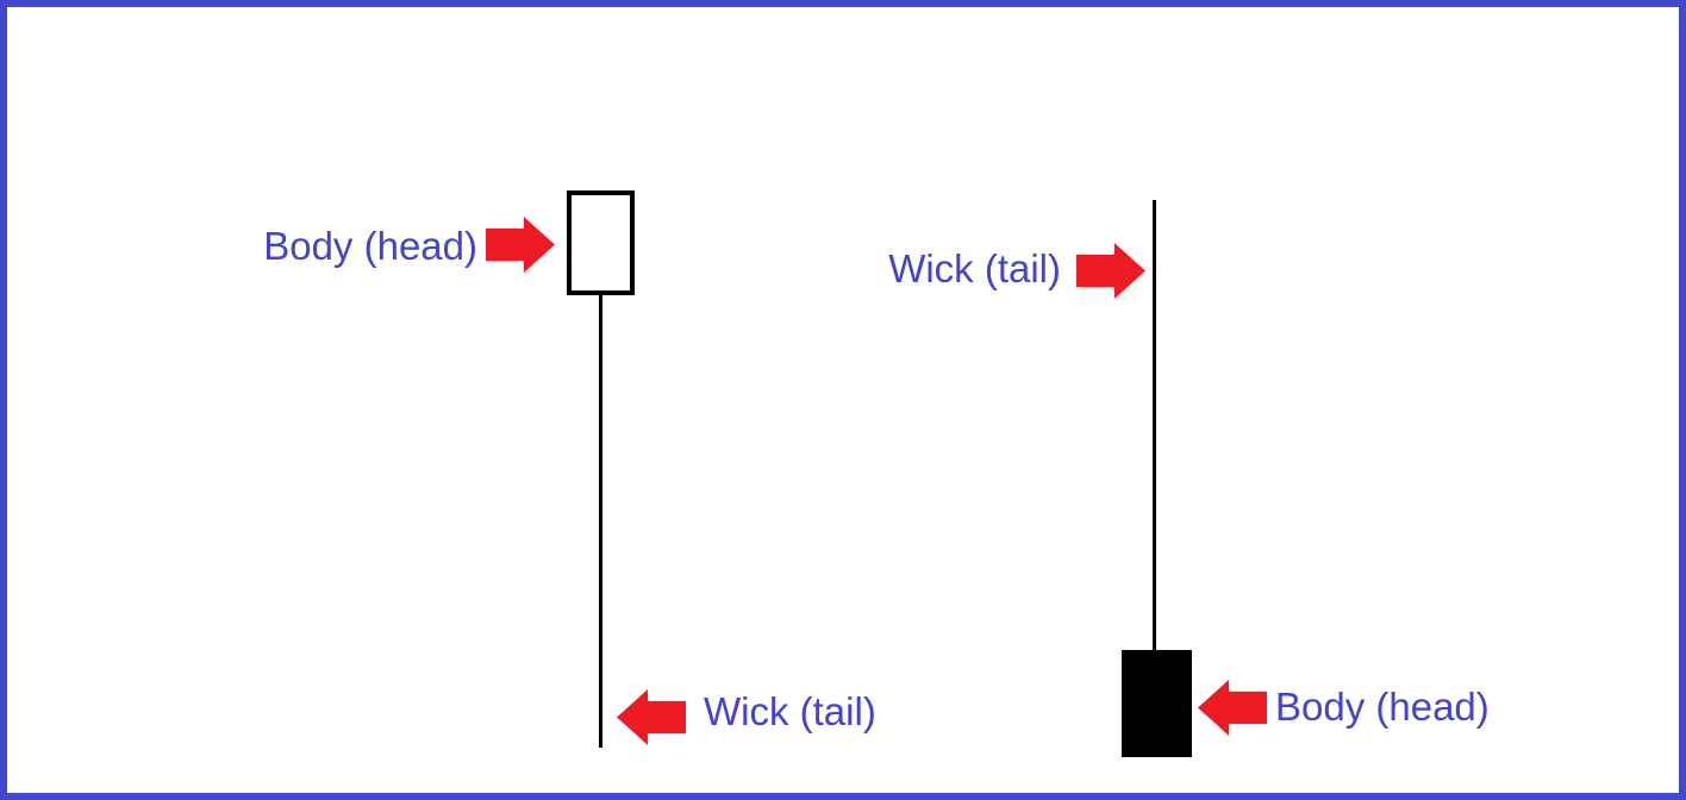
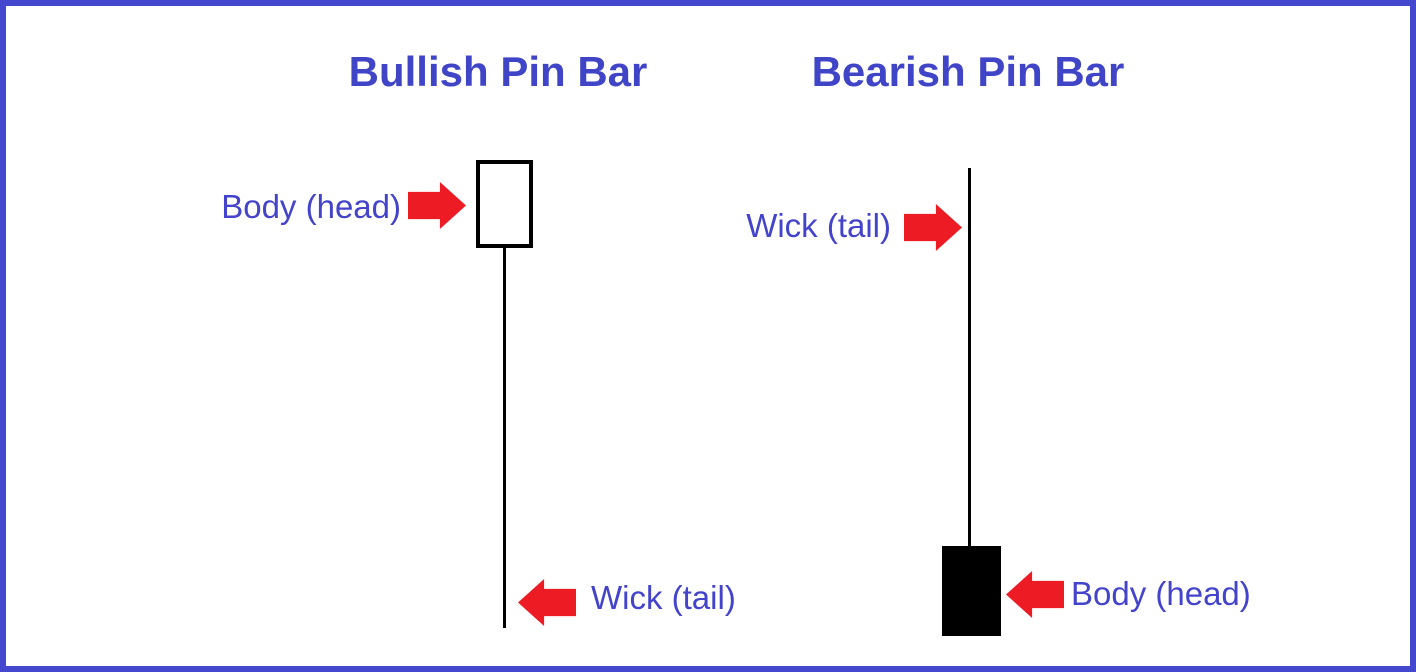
+ Bullish Pin Bar
+ Bearish Pin Bar
  Body (head)
  Wick (tail)
  Wick (tail)
  Body (head)
